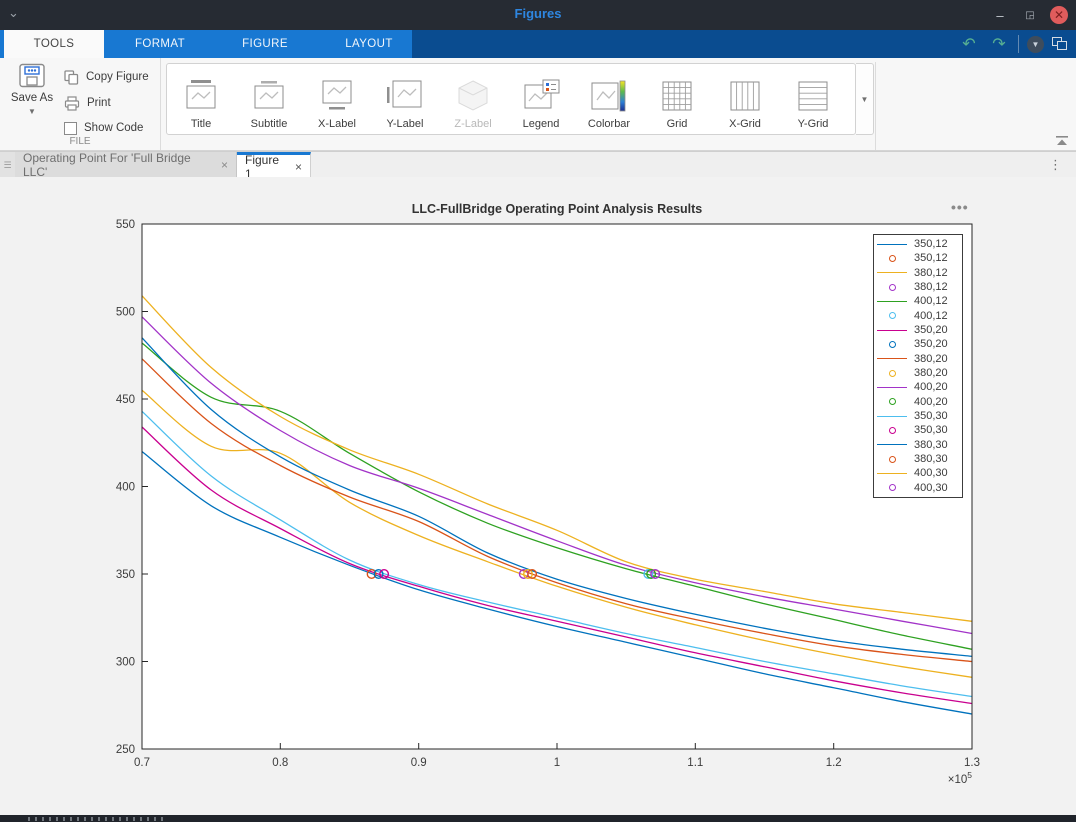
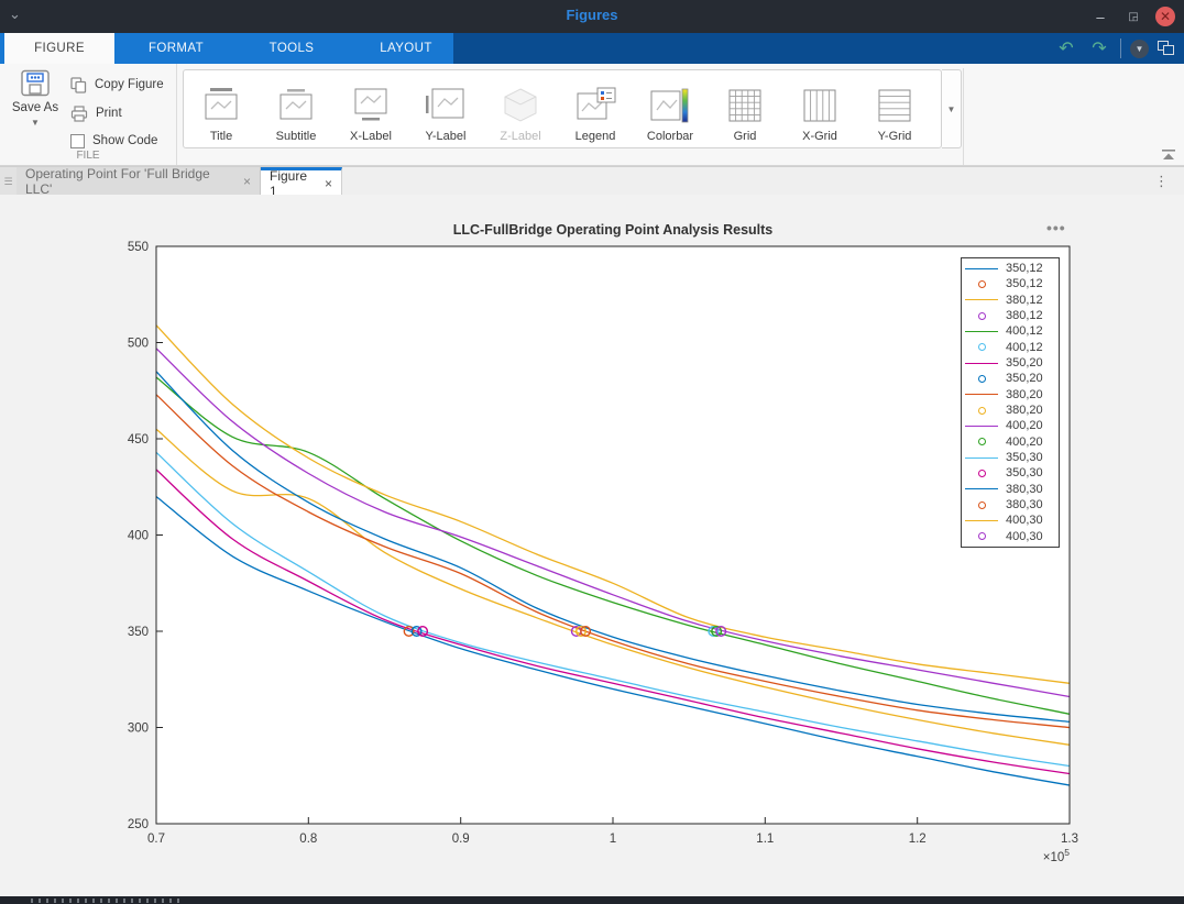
  ⌄
  Figures
  –
  ◲
  ✕
- TOOLS
+ FIGURE
  FORMAT
- FIGURE
+ TOOLS
  LAYOUT
  ↶
  ↷
  ▼
  Save As
  ▼
  Copy Figure
  Print
  Show Code
  FILE
  Title
  Subtitle
  X-Label
  Y-Label
  Z-Label
  Legend
  Colorbar
  Grid
  X-Grid
  Y-Grid
  ▼
  ☰
  Operating Point For 'Full Bridge LLC'
  ×
  Figure 1
  ×
  ⋮
  0.7
  0.8
  0.9
  1
  1.1
  1.2
  1.3
  250
  300
  350
  400
  450
  500
  550
  ×105
  LLC-FullBridge Operating Point Analysis Results
  •••
  350,12
  350,12
  380,12
  380,12
  400,12
  400,12
  350,20
  350,20
  380,20
  380,20
  400,20
  400,20
  350,30
  350,30
  380,30
  380,30
  400,30
  400,30
